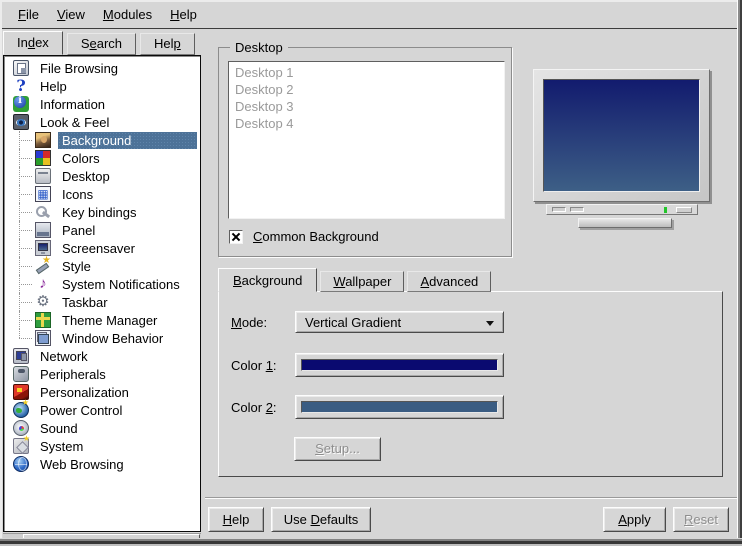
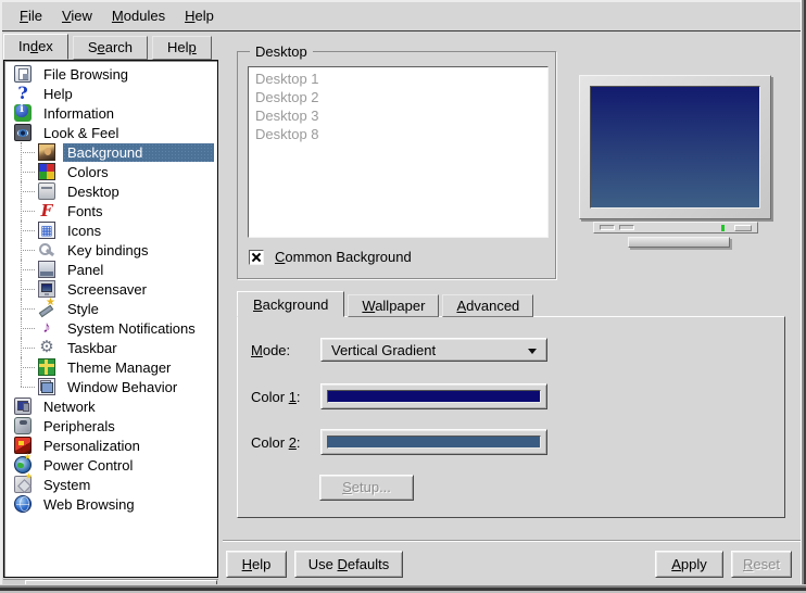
  File
  View
  Modules
  Help
  Index
  Search
  Help
  File Browsing
  Help
  Information
  Look & Feel
  Background
  Colors
  Desktop
+ Fonts
  Icons
  Key bindings
  Panel
  Screensaver
  Style
  System Notifications
  Taskbar
  Theme Manager
  Window Behavior
  Network
  Peripherals
  Personalization
  Power Control
- Sound
  System
  Web Browsing
  Desktop
  Desktop 1
  Desktop 2
  Desktop 3
- Desktop 4
+ Desktop 8
  Common Background
  Background
  Wallpaper
  Advanced
  Mode:
  Vertical Gradient
  Color 1:
  Color 2:
  Setup...
  Help
  Use Defaults
  Apply
  Reset
